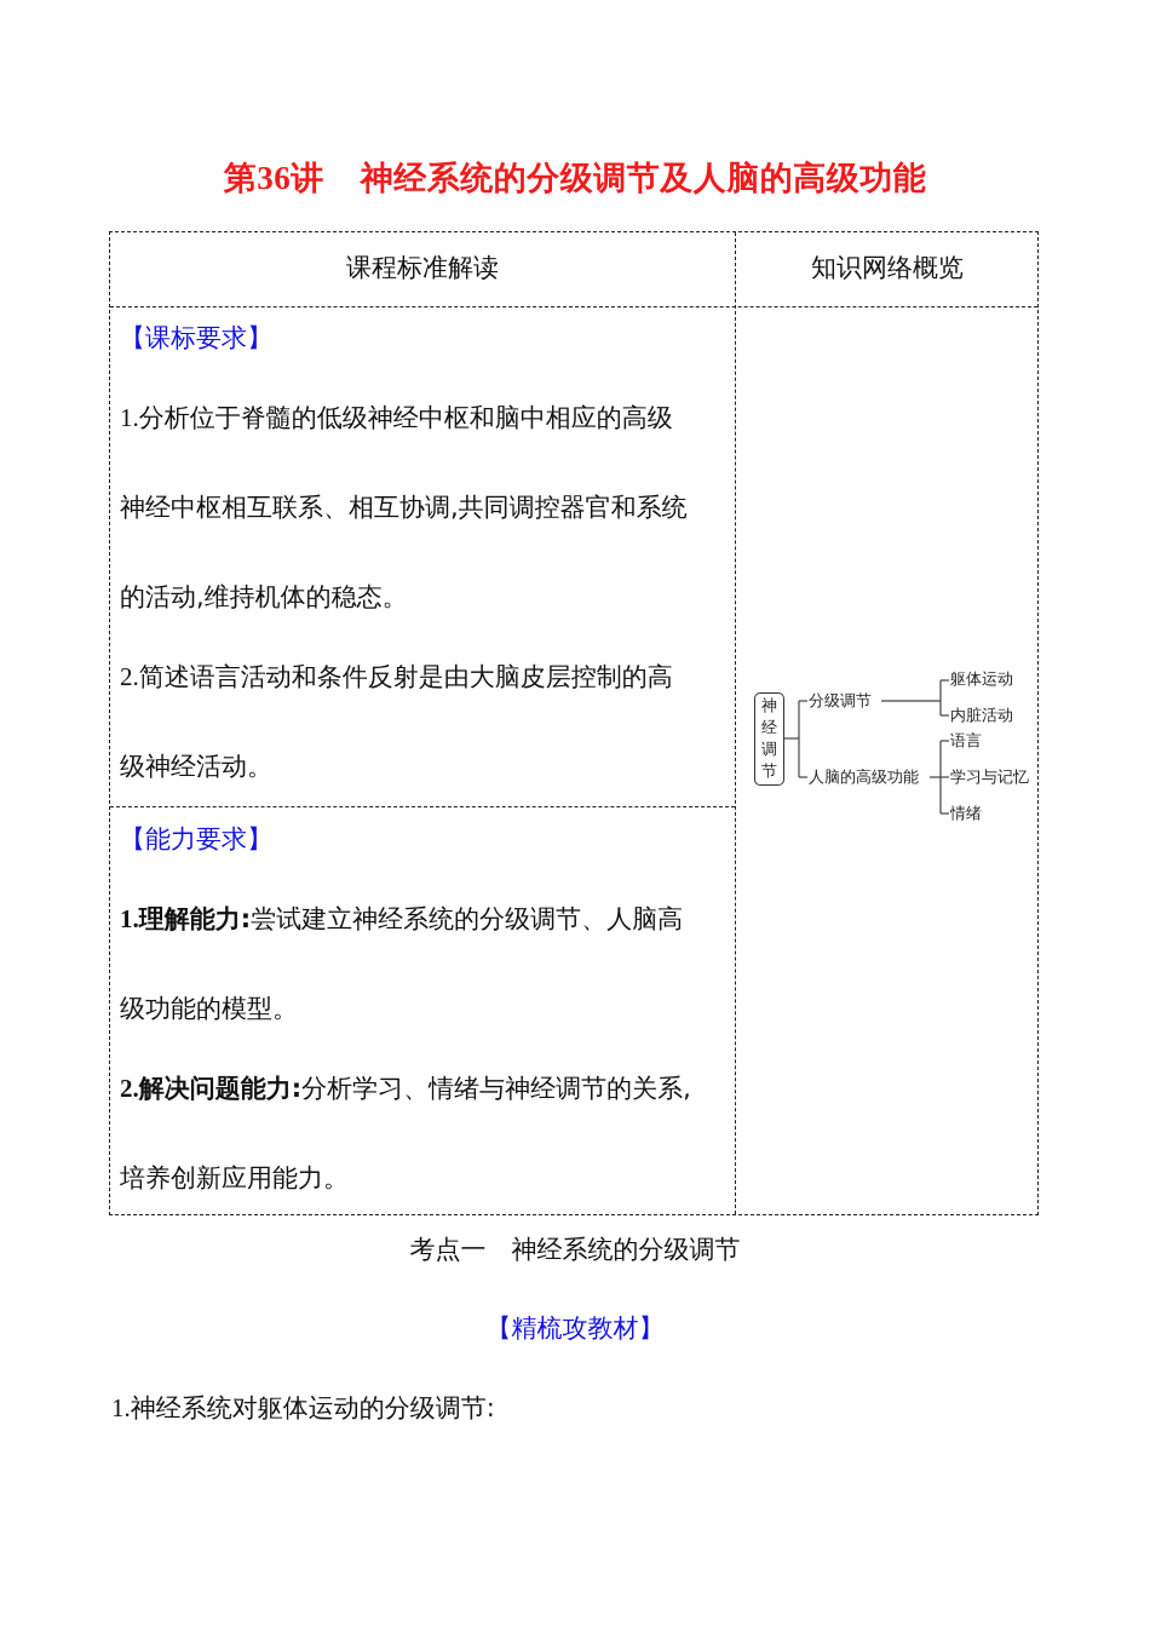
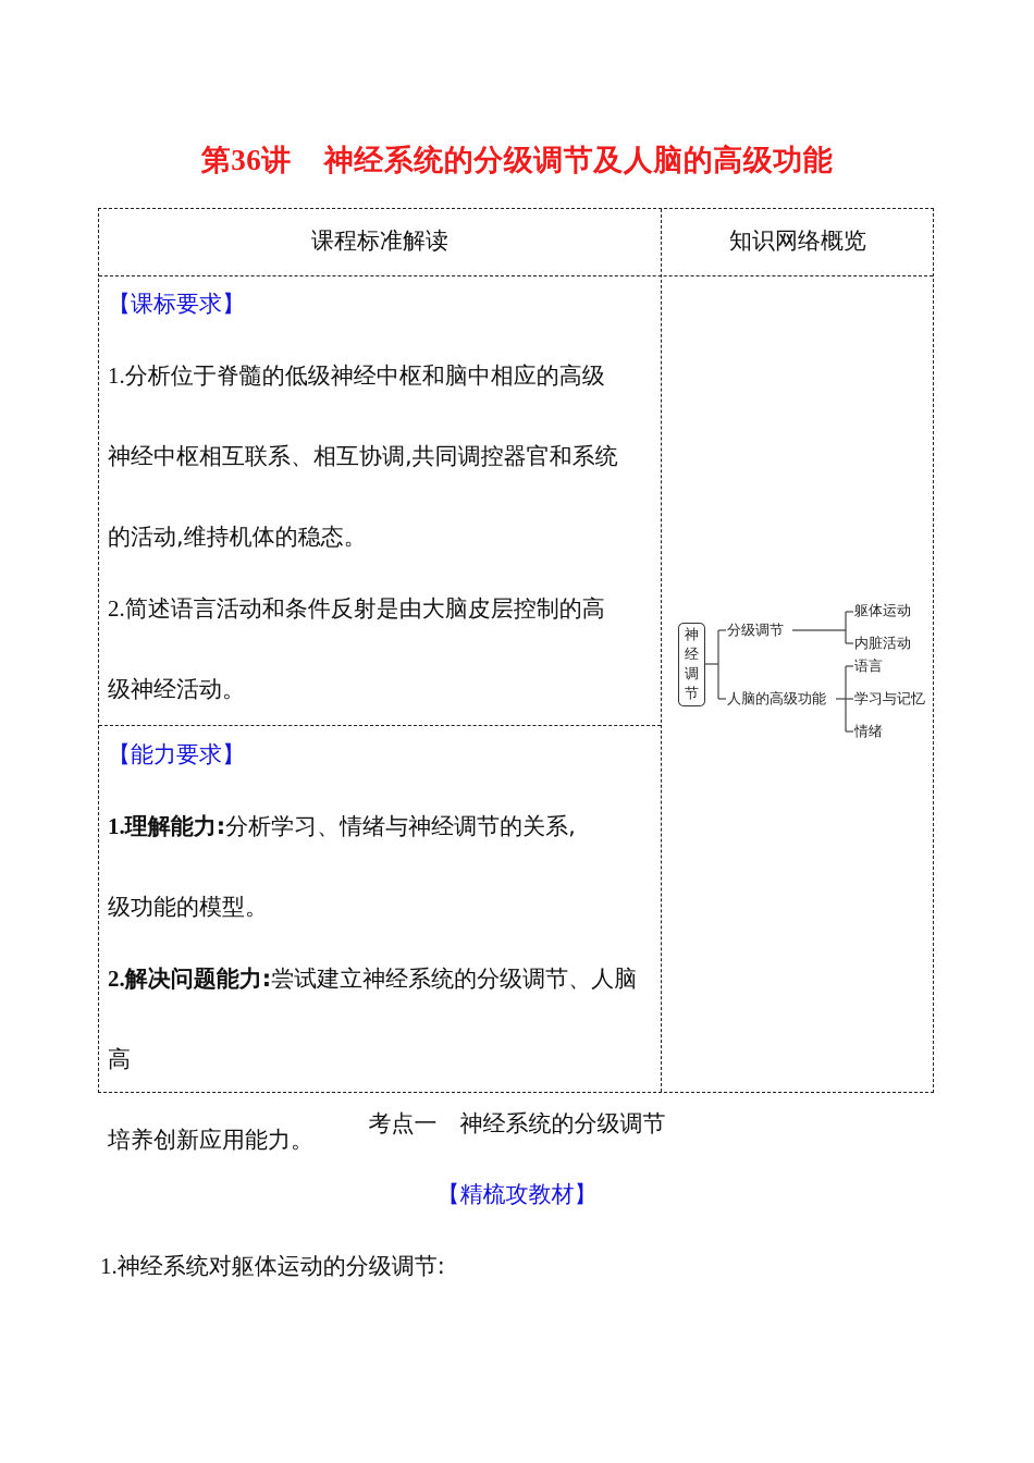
  第36讲 神经系统的分级调节及人脑的高级功能
  课程标准解读
  知识网络概览
  【课标要求】
  1.分析位于脊髓的低级神经中枢和脑中相应的高级
  神经中枢相互联系、相互协调,共同调控器官和系统
  的活动,维持机体的稳态。
  2.简述语言活动和条件反射是由大脑皮层控制的高
  级神经活动。
  【能力要求】
- 1.理解能力:尝试建立神经系统的分级调节、人脑高
+ 1.理解能力:分析学习、情绪与神经调节的关系,
  级功能的模型。
- 2.解决问题能力:分析学习、情绪与神经调节的关系,
+ 2.解决问题能力:尝试建立神经系统的分级调节、人脑高
  培养创新应用能力。
  神
  经
  调
  节
  分级调节
  人脑的高级功能
  躯体运动
  内脏活动
  语言
  学习与记忆
  情绪
  考点一 神经系统的分级调节
  【精梳攻教材】
  1.神经系统对躯体运动的分级调节:
